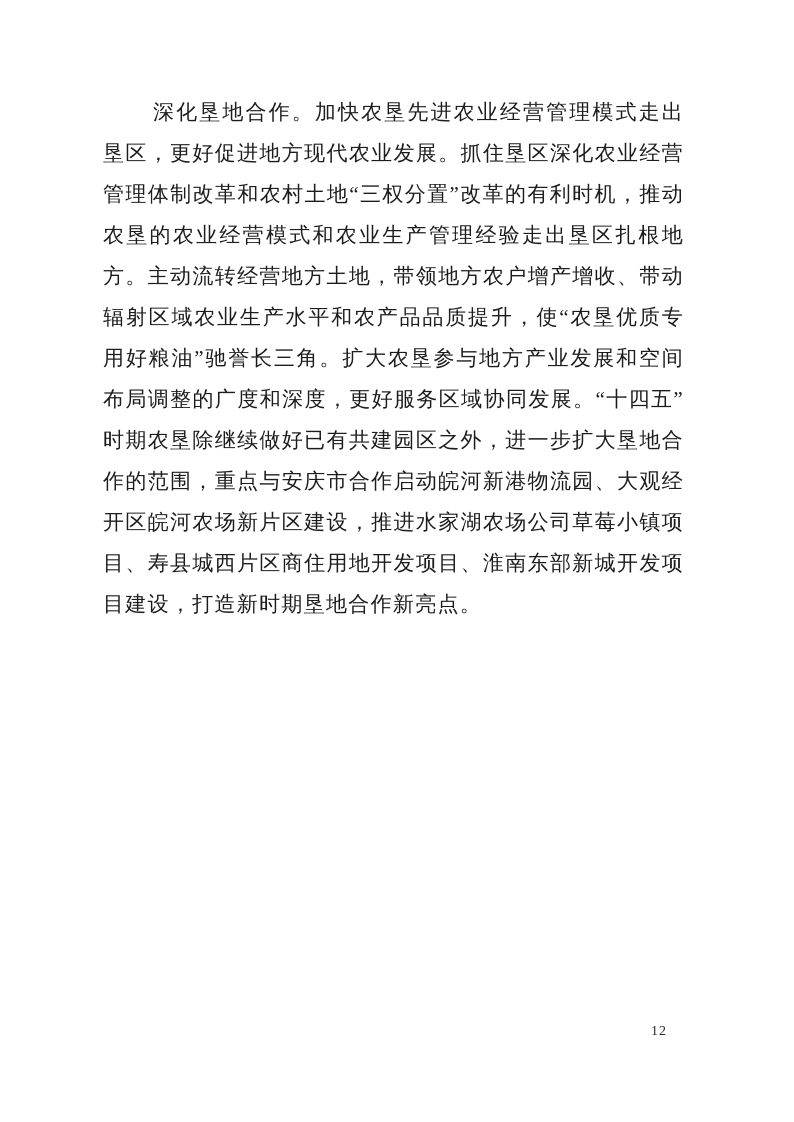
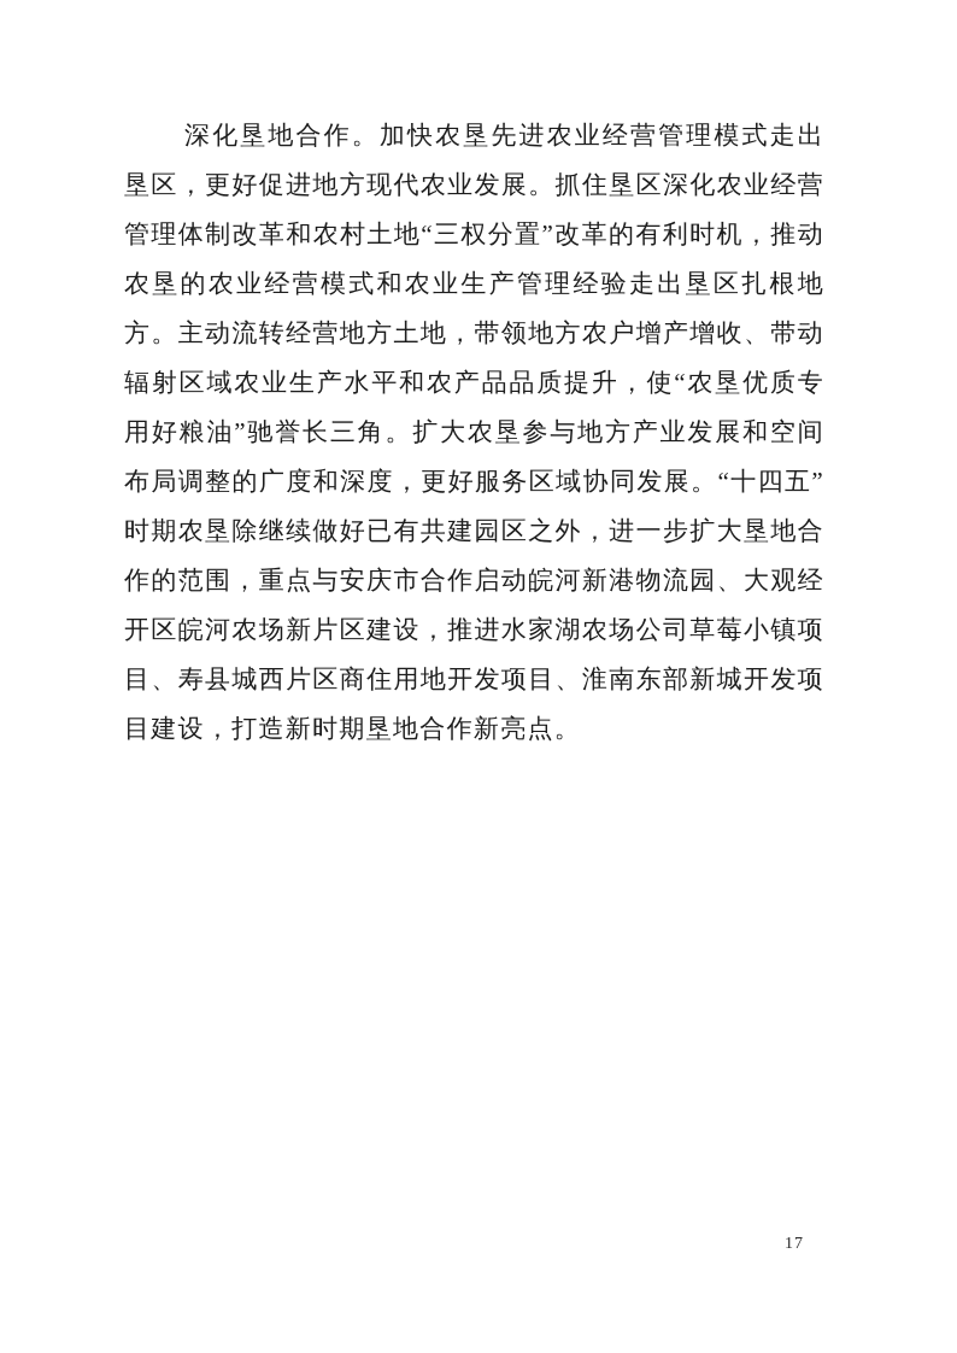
  深化垦地合作。加快农垦先进农业经营管理模式走出垦区，更好促进地方现代农业发展。抓住垦区深化农业经营管理体制改革和农村土地“三权分置”改革的有利时机，推动农垦的农业经营模式和农业生产管理经验走出垦区扎根地方。主动流转经营地方土地，带领地方农户增产增收、带动辐射区域农业生产水平和农产品品质提升，使“农垦优质专用好粮油”驰誉长三角。扩大农垦参与地方产业发展和空间布局调整的广度和深度，更好服务区域协同发展。“十四五”时期农垦除继续做好已有共建园区之外，进一步扩大垦地合作的范围，重点与安庆市合作启动皖河新港物流园、大观经开区皖河农场新片区建设，推进水家湖农场公司草莓小镇项目、寿县城西片区商住用地开发项目、淮南东部新城开发项目建设，打造新时期垦地合作新亮点。
- 12
+ 17
